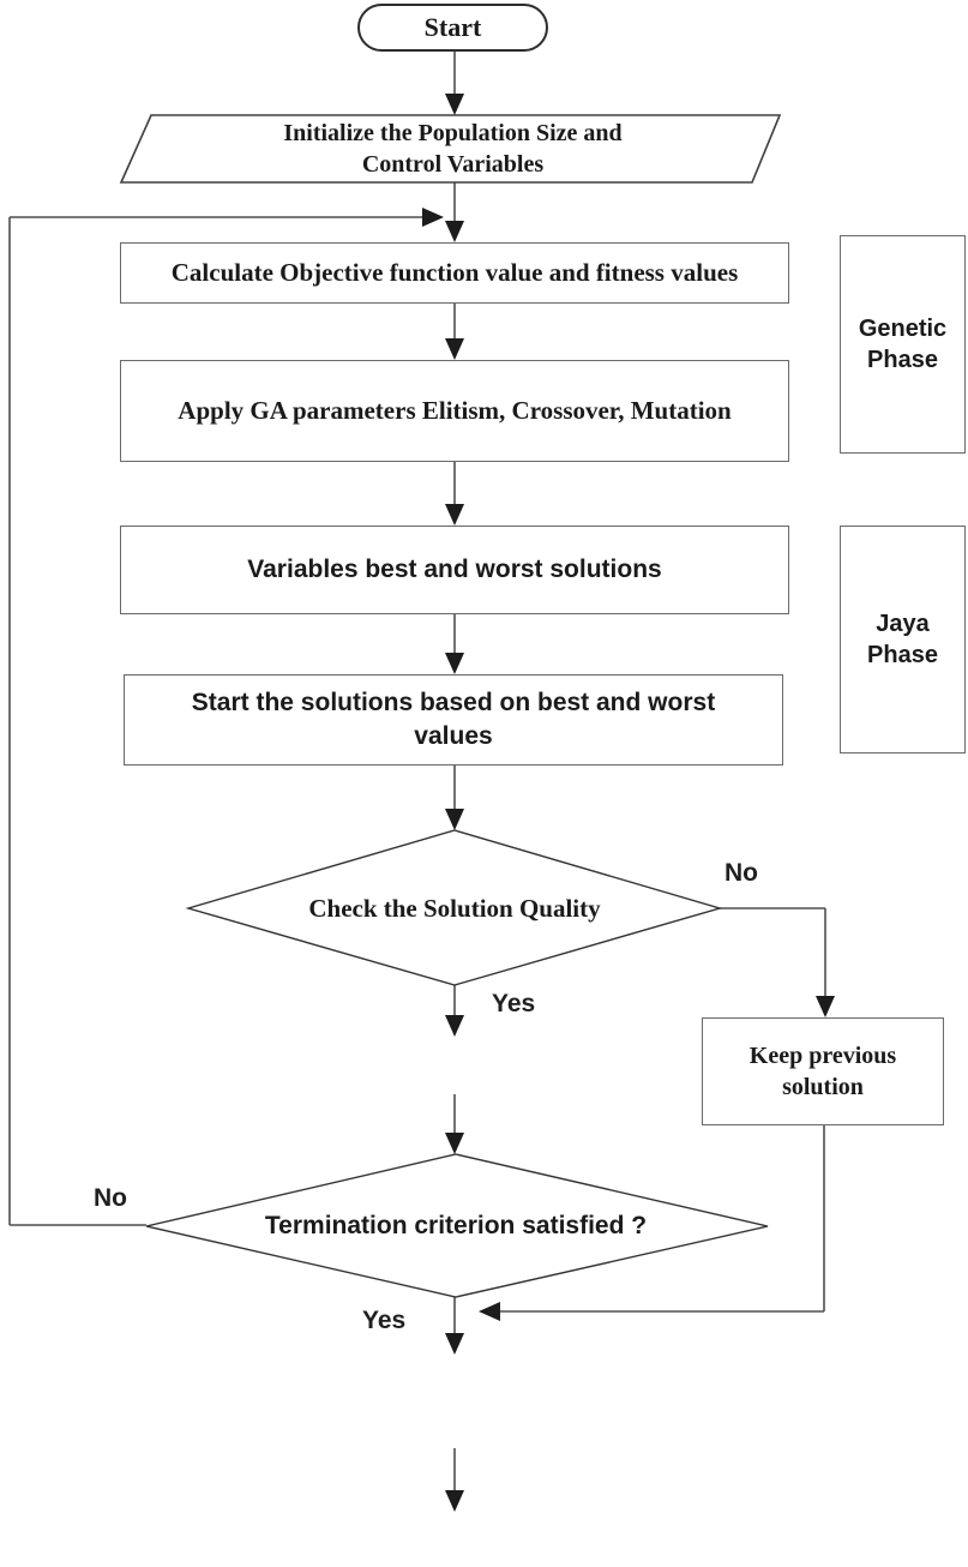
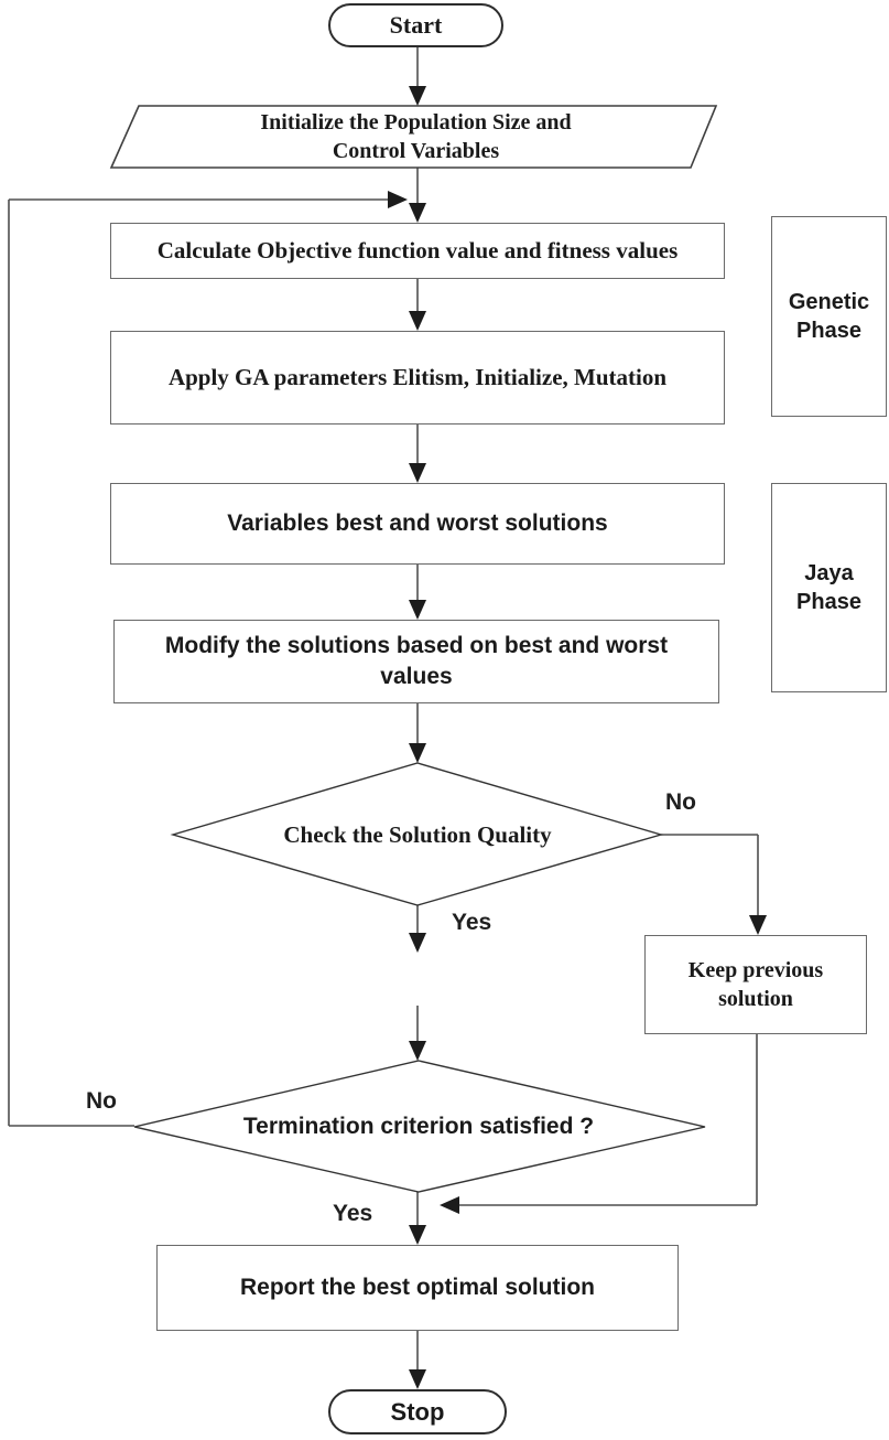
  Start
  Initialize the Population Size and
  Control Variables
  Calculate Objective function value and fitness values
- Apply GA parameters Elitism, Crossover, Mutation
+ Apply GA parameters Elitism, Initialize, Mutation
  Variables best and worst solutions
- Start the solutions based on best and worst
+ Modify the solutions based on best and worst
  values
  Check the Solution Quality
  Keep previous
  solution
  Termination criterion satisfied ?
+ Report the best optimal solution
+ Stop
  Genetic
  Phase
  Jaya
  Phase
  No
  Yes
  No
  Yes
